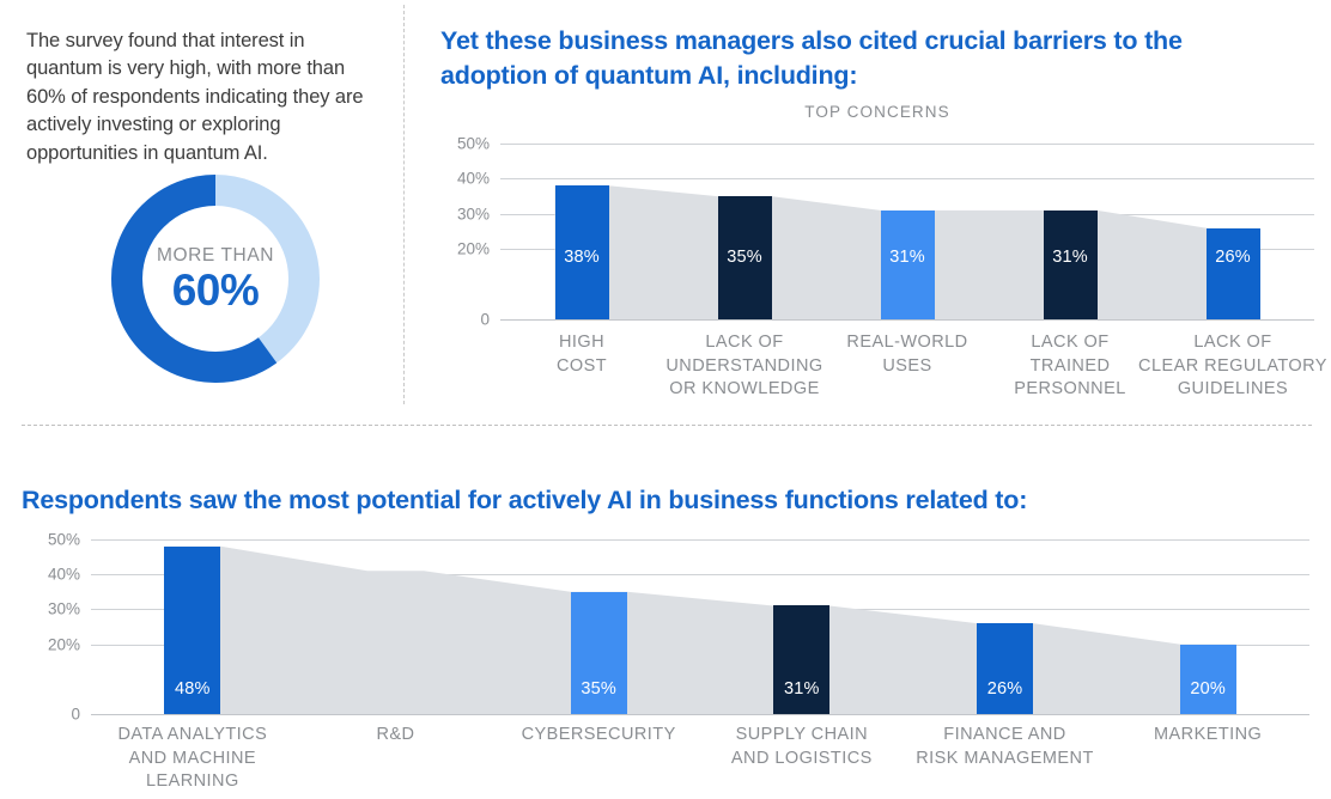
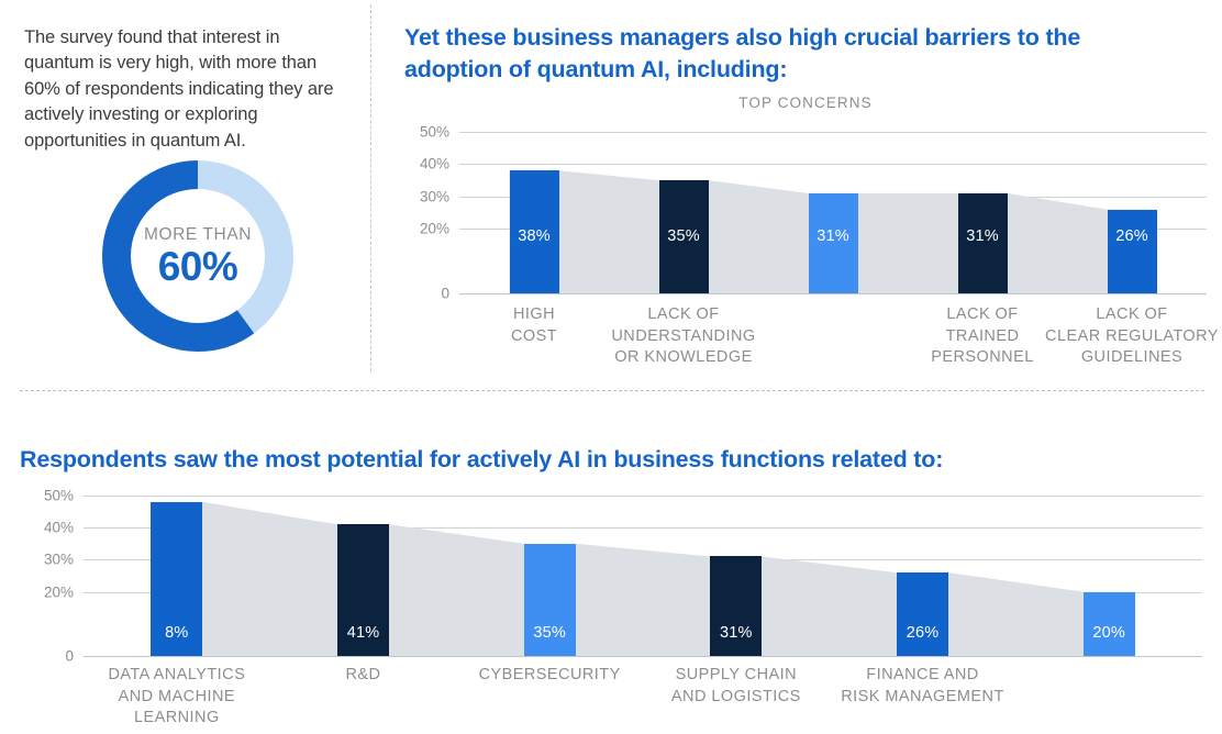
  The survey found that interest in quantum is very high, with more than 60% of respondents indicating they are actively investing or exploring opportunities in quantum AI.
  MORE THAN
  60%
- Yet these business managers also cited crucial barriers to the adoption of quantum AI, including:
+ Yet these business managers also high crucial barriers to the adoption of quantum AI, including:
  TOP CONCERNS
  50%
  40%
  30%
  20%
  0
  38%
  HIGH
  COST
  35%
  LACK OF
  UNDERSTANDING
  OR KNOWLEDGE
  31%
- REAL-WORLD
- USES
  31%
  LACK OF
  TRAINED
  PERSONNEL
  26%
  LACK OF
  CLEAR REGULATORY
  GUIDELINES
  Respondents saw the most potential for actively AI in business functions related to:
  50%
  40%
  30%
  20%
  0
- 48%
+ 8%
  DATA ANALYTICS
  AND MACHINE
  LEARNING
+ 41%
  R&D
  35%
  CYBERSECURITY
  31%
  SUPPLY CHAIN
  AND LOGISTICS
  26%
  FINANCE AND
  RISK MANAGEMENT
  20%
- MARKETING
